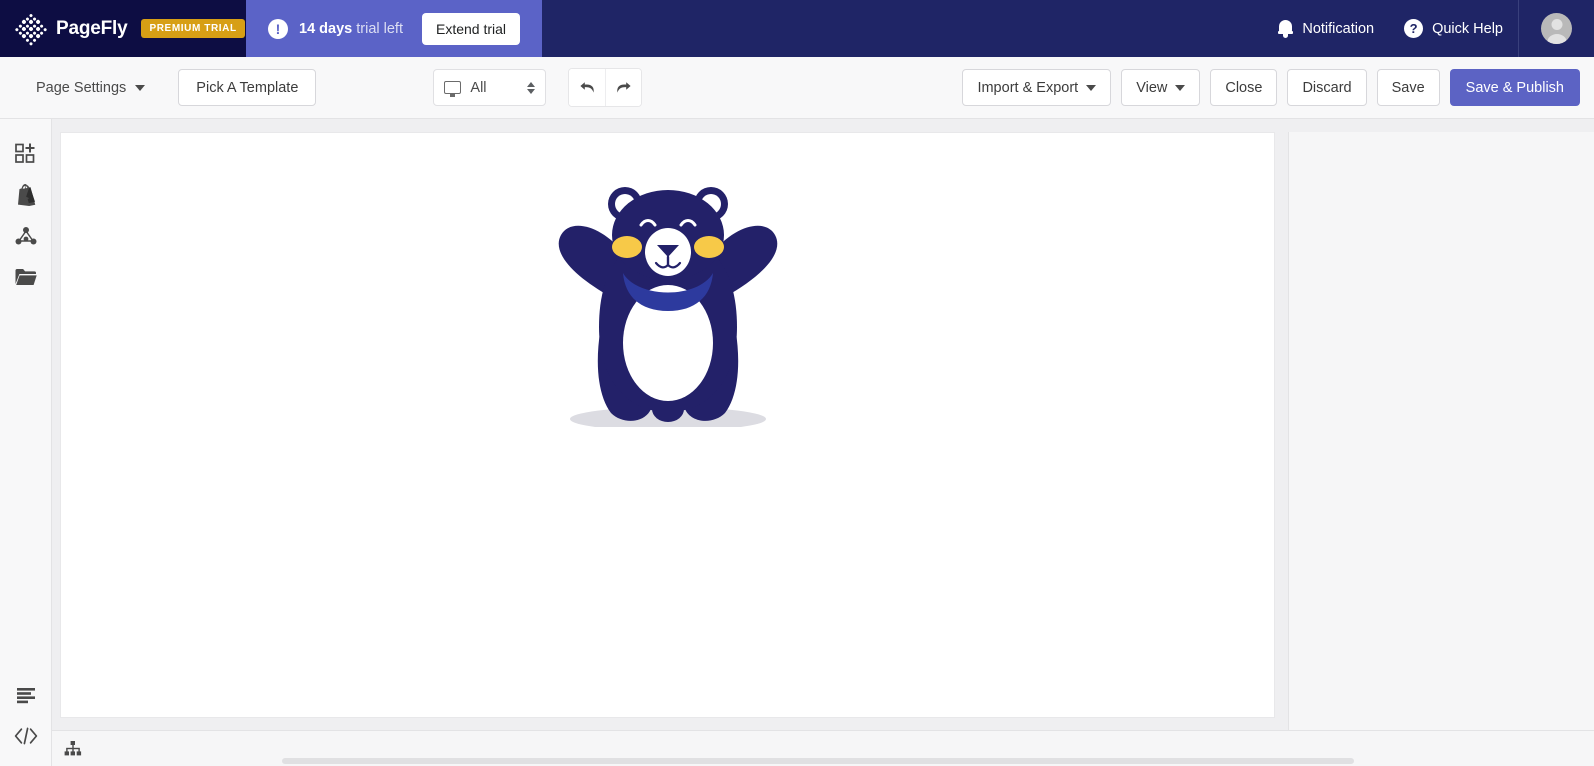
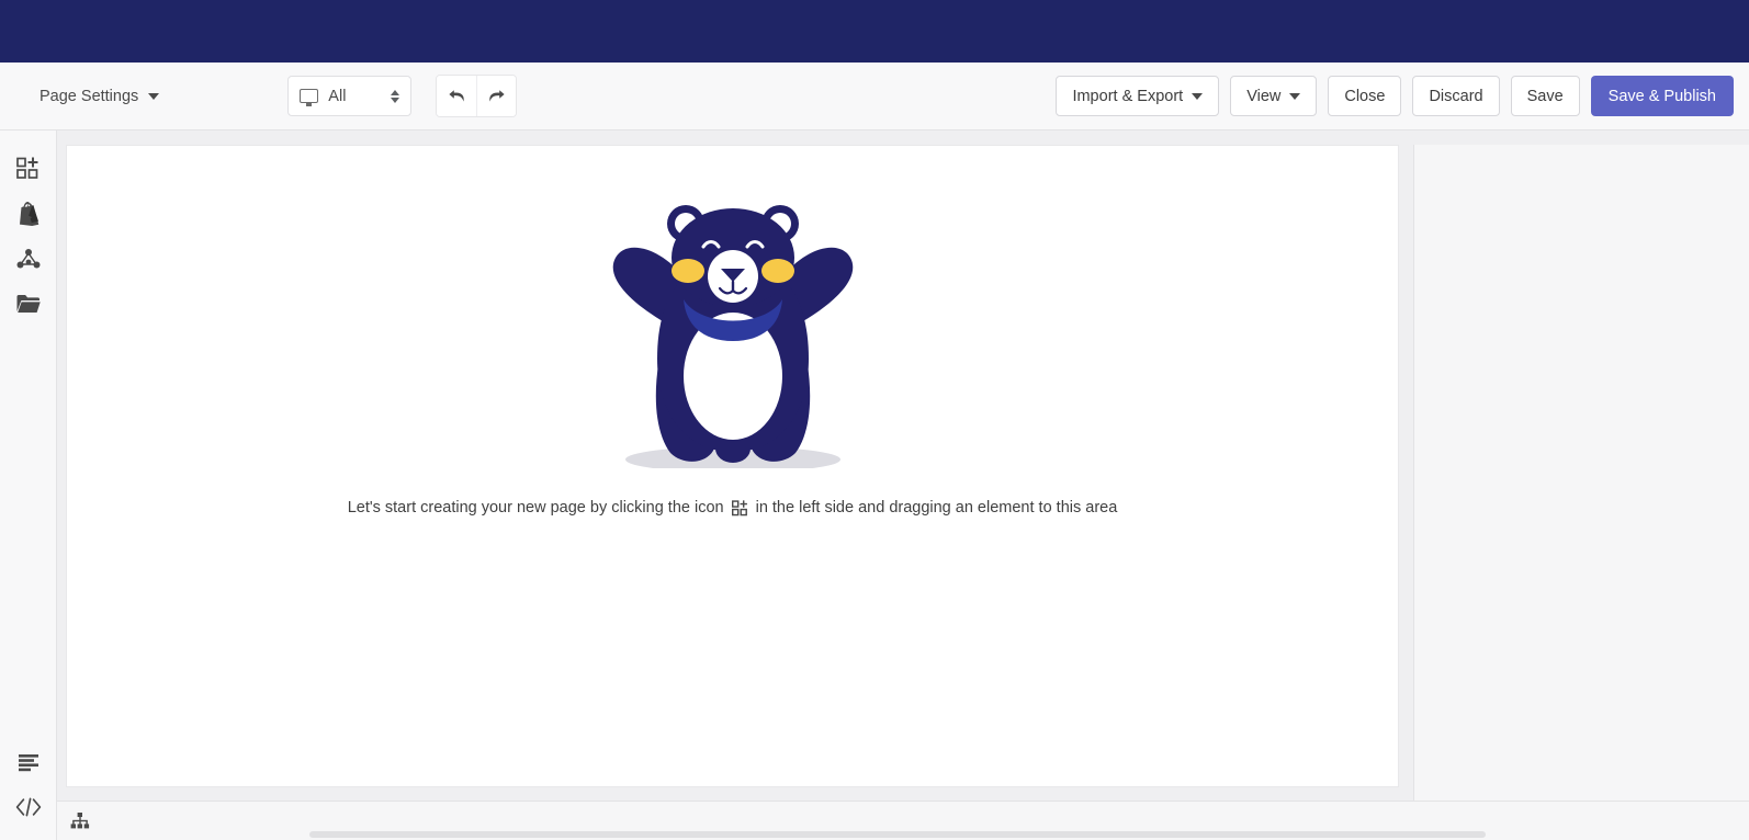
- PageFly
- PREMIUM TRIAL
- !
- 14 days trial left
- Extend trial
- Notification
- ?
- Quick Help
  Page Settings
- Pick A Template
  All
  Import & Export
  View
  Close
  Discard
  Save
  Save & Publish
+ Let's start creating your new page by clicking the icon
+ in the left side and dragging an element to this area
